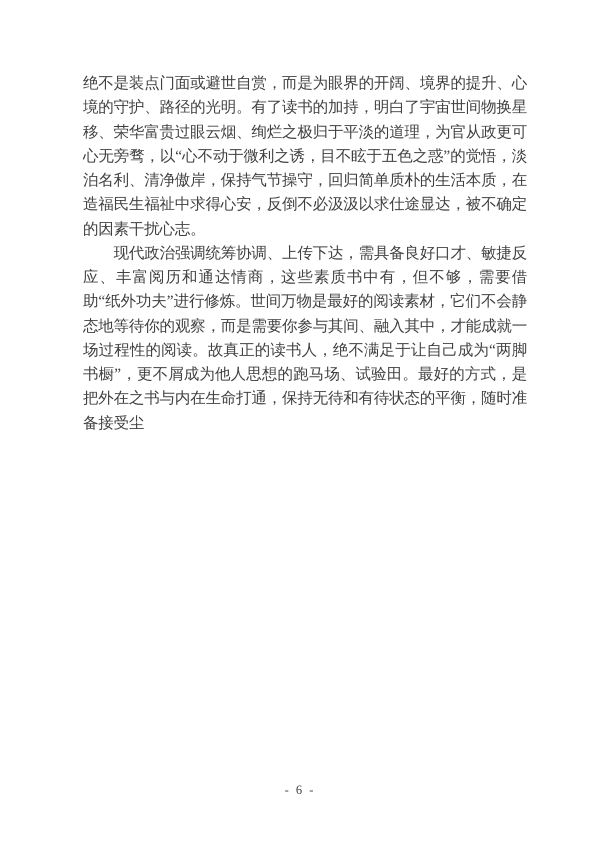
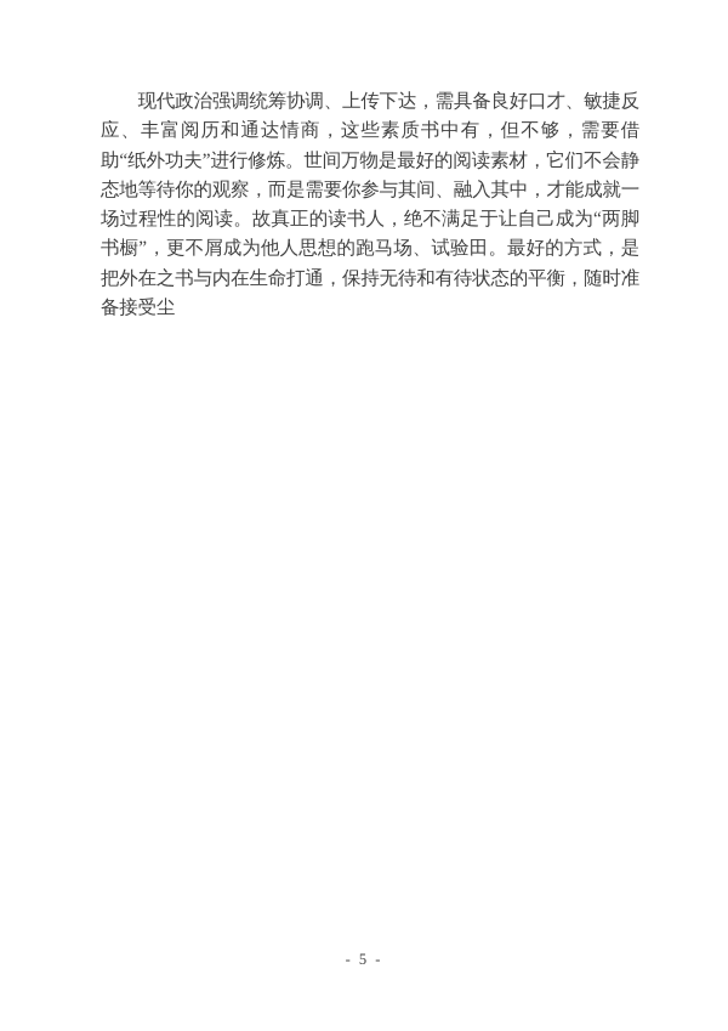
- 绝不是装点门面或避世自赏，而是为眼界的开阔、境界的提升、心境的守护、路径的光明。有了读书的加持，明白了宇宙世间物换星移、荣华富贵过眼云烟、绚烂之极归于平淡的道理，为官从政更可心无旁骛，以“心不动于微利之诱，目不眩于五色之惑”的觉悟，淡泊名利、清净傲岸，保持气节操守，回归简单质朴的生活本质，在造福民生福祉中求得心安，反倒不必汲汲以求仕途显达，被不确定的因素干扰心志。
  现代政治强调统筹协调、上传下达，需具备良好口才、敏捷反应、丰富阅历和通达情商，这些素质书中有，但不够，需要借助“纸外功夫”进行修炼。世间万物是最好的阅读素材，它们不会静态地等待你的观察，而是需要你参与其间、融入其中，才能成就一场过程性的阅读。故真正的读书人，绝不满足于让自己成为“两脚书橱”，更不屑成为他人思想的跑马场、试验田。最好的方式，是把外在之书与内在生命打通，保持无待和有待状态的平衡，随时准备接受尘
- - 6 -
+ - 5 -
